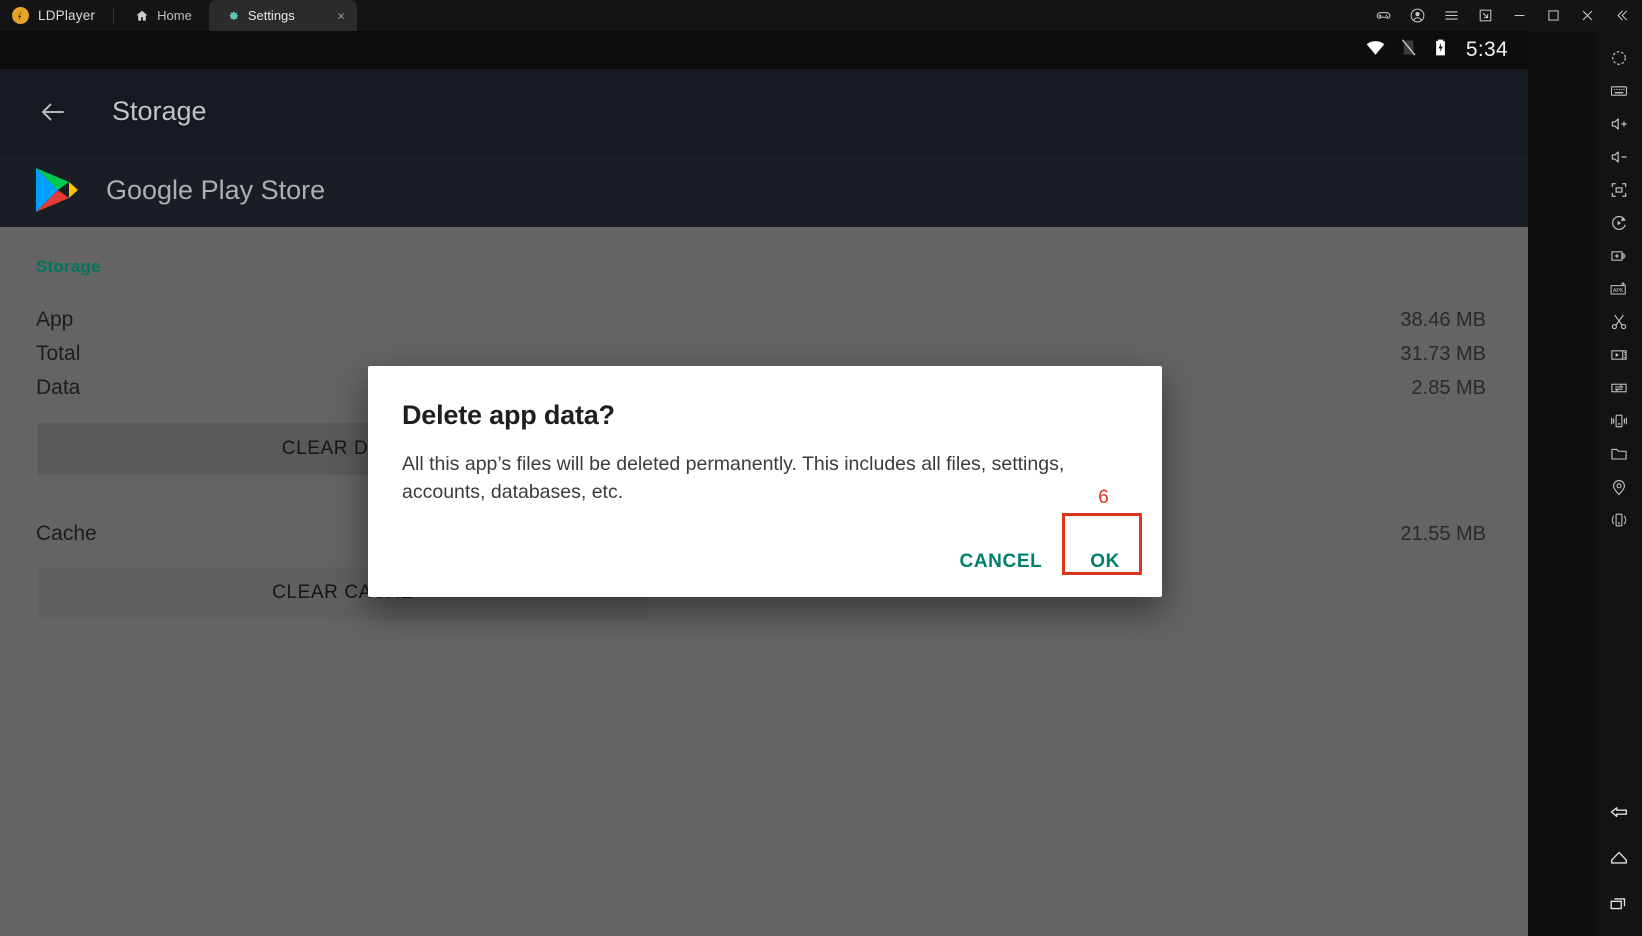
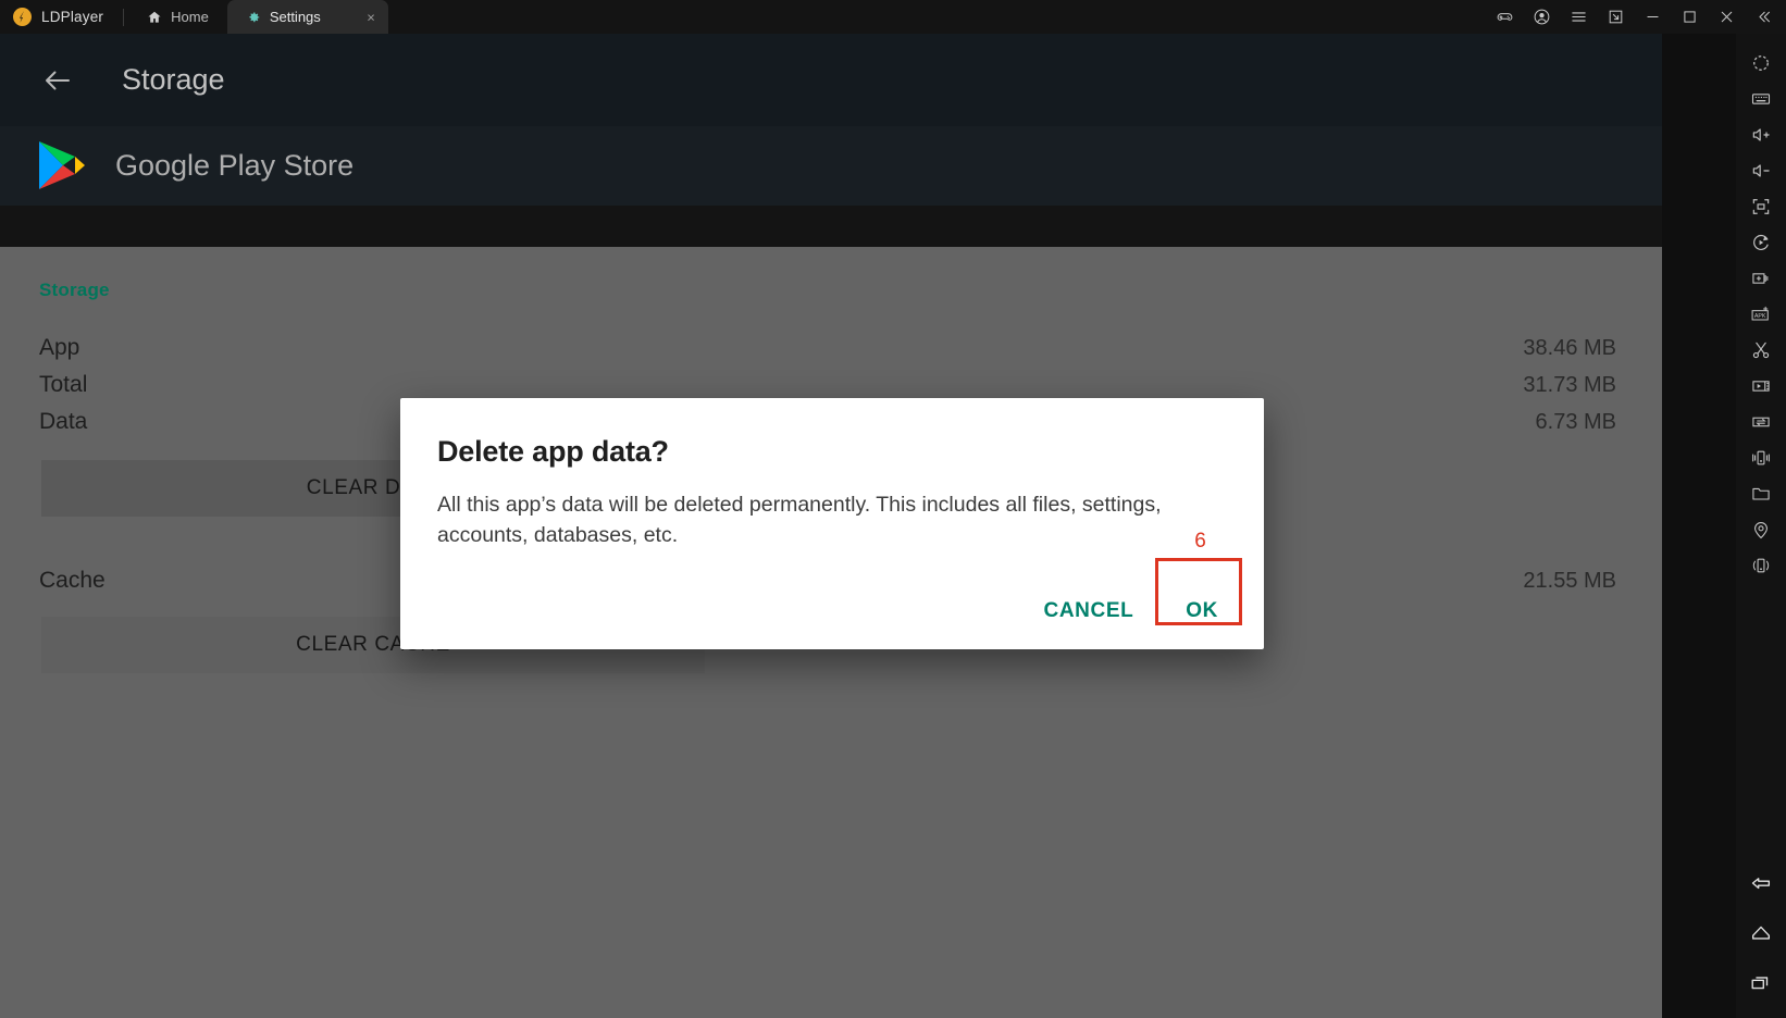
  LDPlayer
  Home
  Settings
  ×
- 5:34
  Storage
  Google Play Store
  Storage
  App
  38.46 MB
  Total
  31.73 MB
  Data
- 2.85 MB
+ 6.73 MB
  Cache
  21.55 MB
  CLEAR CA
  Delete app data?
- All this app’s files will be deleted permanently. This includes all files, settings, accounts, databases, etc.
+ All this app’s data will be deleted permanently. This includes all files, settings, accounts, databases, etc.
  CANCEL
  OK
  6
